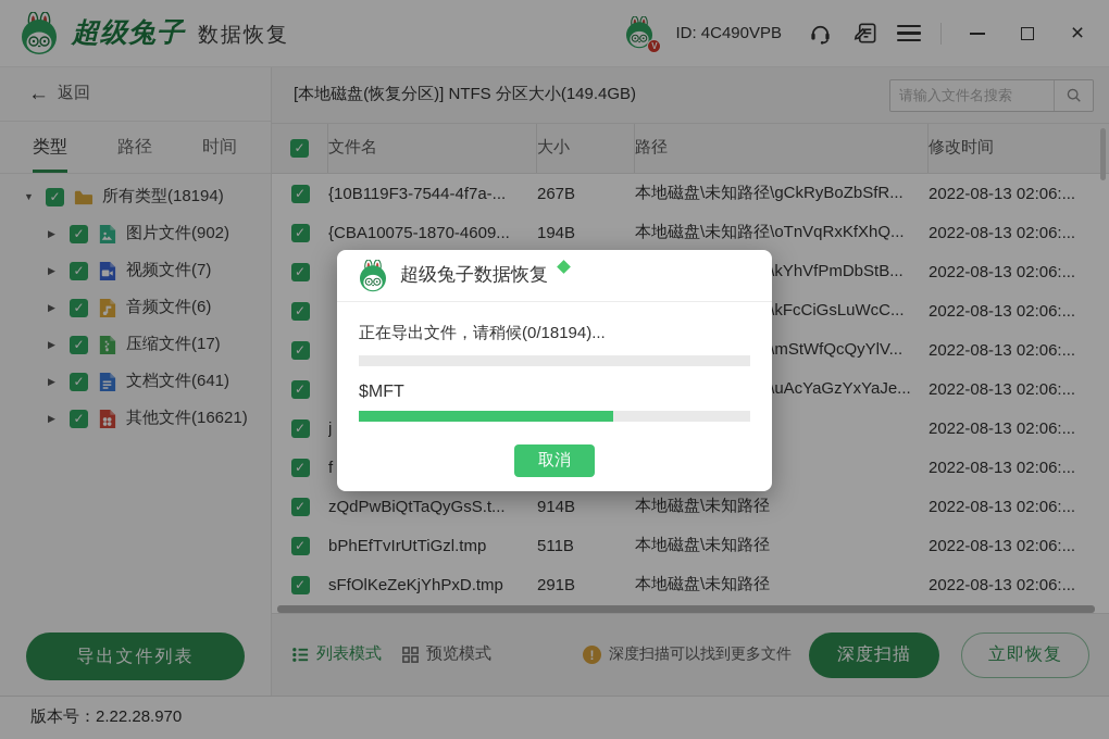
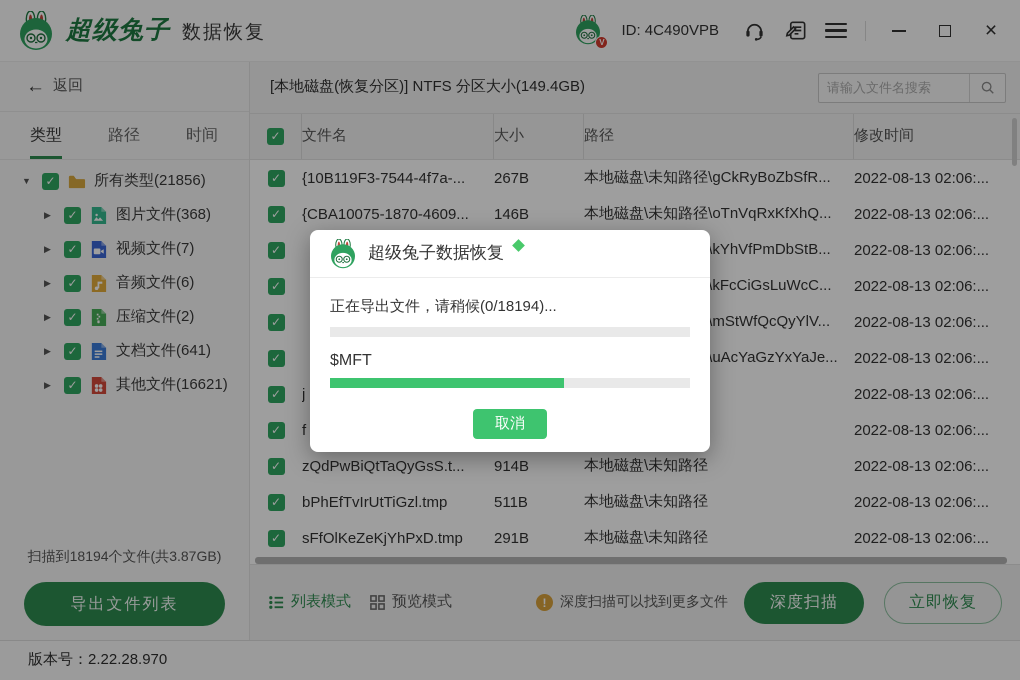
  超级兔子
  数据恢复
  V
  ID: 4C490VPB
  ×
  ←
  返回
  类型
  路径
  时间
  ▼
  ✓
- 所有类型(18194)
+ 所有类型(21856)
  ▶
  ✓
- 图片文件(902)
+ 图片文件(368)
  ▶
  ✓
  视频文件(7)
  ▶
  ✓
  音频文件(6)
  ▶
  ✓
- 压缩文件(17)
+ 压缩文件(2)
  ▶
  ✓
  文档文件(641)
  ▶
  ✓
  其他文件(16621)
+ 扫描到18194个文件(共3.87GB)
  导出文件列表
  [本地磁盘(恢复分区)] NTFS 分区大小(149.4GB)
  请输入文件名搜索
  ✓
  文件名
  大小
  路径
  修改时间
  ✓
  {10B119F3-7544-4f7a-...
  267B
  本地磁盘\未知路径\gCkRyBoZbSfR...
  2022-08-13 02:06:...
  ✓
  {CBA10075-1870-4609...
- 194B
+ 146B
  本地磁盘\未知路径\oTnVqRxKfXhQ...
  2022-08-13 02:06:...
  ✓
  2022-08-13 02:06:...
  ✓
  2022-08-13 02:06:...
  ✓
  2022-08-13 02:06:...
  ✓
  2022-08-13 02:06:...
  ✓
  j
  2022-08-13 02:06:...
  ✓
  f
  2022-08-13 02:06:...
  ✓
  zQdPwBiQtTaQyGsS.t...
  914B
  本地磁盘\未知路径
  2022-08-13 02:06:...
  ✓
  bPhEfTvIrUtTiGzl.tmp
  511B
  本地磁盘\未知路径
  2022-08-13 02:06:...
  ✓
  sFfOlKeZeKjYhPxD.tmp
  291B
  本地磁盘\未知路径
  2022-08-13 02:06:...
  列表模式
  预览模式
  !
  深度扫描可以找到更多文件
  深度扫描
  立即恢复
  版本号：2.22.28.970
  超级兔子数据恢复
  正在导出文件，请稍候(0/18194)...
  $MFT
  取消
